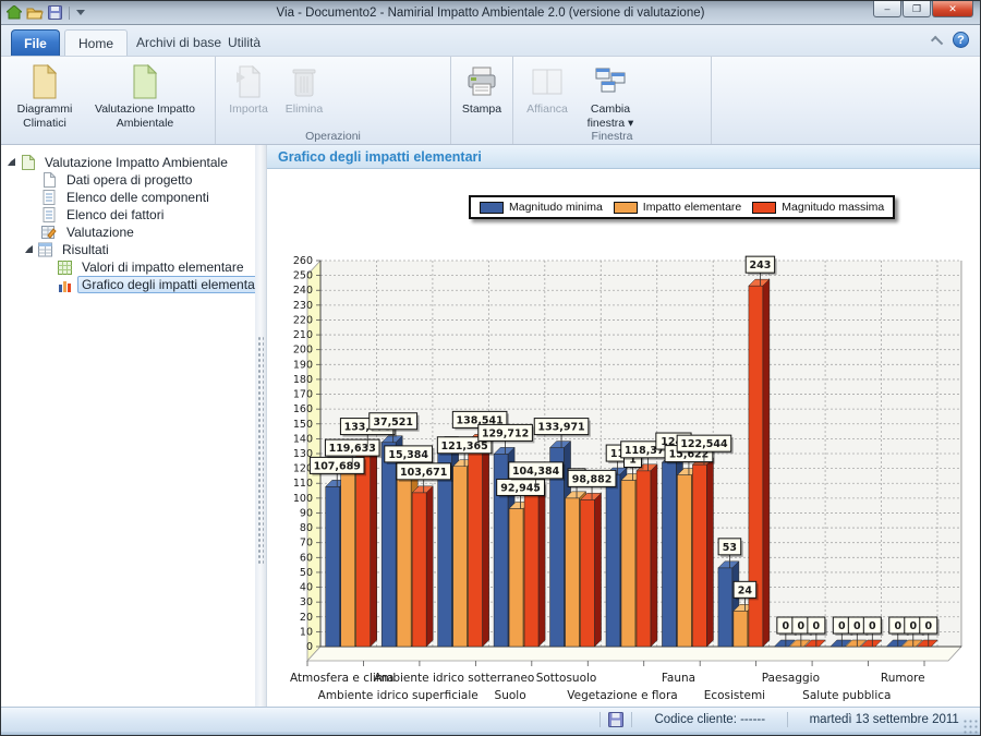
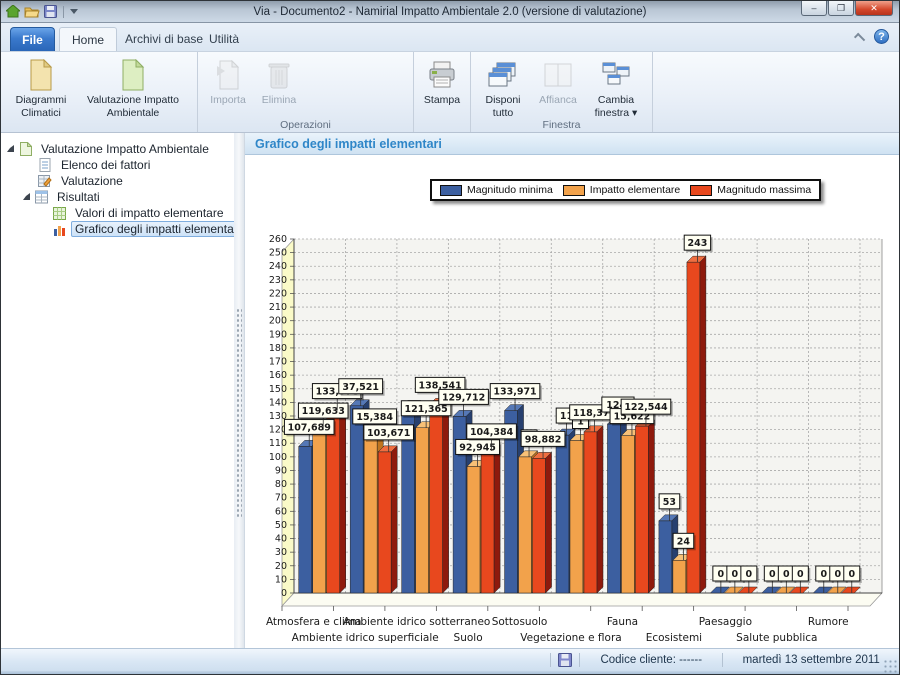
  Via - Documento2 - Namirial Impatto Ambientale 2.0 (versione di valutazione)
  –
  ❐
  ✕
  File
  Home
  Archivi di base
  Utilità
  ?
  Diagrammi Climatici
  Valutazione Impatto Ambientale
  Importa
  Elimina
  Operazioni
  Stampa
+ Disponi tutto
  Affianca
  Cambia finestra ▾
  Finestra
  Valutazione Impatto Ambientale
- Dati opera di progetto
- Elenco delle componenti
  Elenco dei fattori
  Valutazione
  Risultati
  Valori di impatto elementare
  Grafico degli impatti elementa
  Grafico degli impatti elementari
  Magnitudo minima
  Impatto elementare
  Magnitudo massima
  0
  10
  20
  30
  40
  50
  60
  70
  80
  90
  100
  110
  130
  140
  150
  160
  170
  180
  190
  200
  210
  220
  230
  240
  250
  260
  Atmosfera e clima
  Ambiente idrico superficiale
  Ambiente idrico sotterraneo
  Suolo
  Sottosuolo
  Vegetazione e flora
  Fauna
  Ecosistemi
  Paesaggio
  Salute pubblica
  Rumore
  107,689
  119,633
  37,521
  15,384
  103,671
  121,365
  138,541
  129,712
  92,945
  104,384
  133,971
  98,882
  1
  118,37
  15,622
  122,544
  53
  24
  243
  0
  0
  0
  0
  0
  0
  0
  0
  0
  Codice cliente: ------
  martedì 13 settembre 2011
